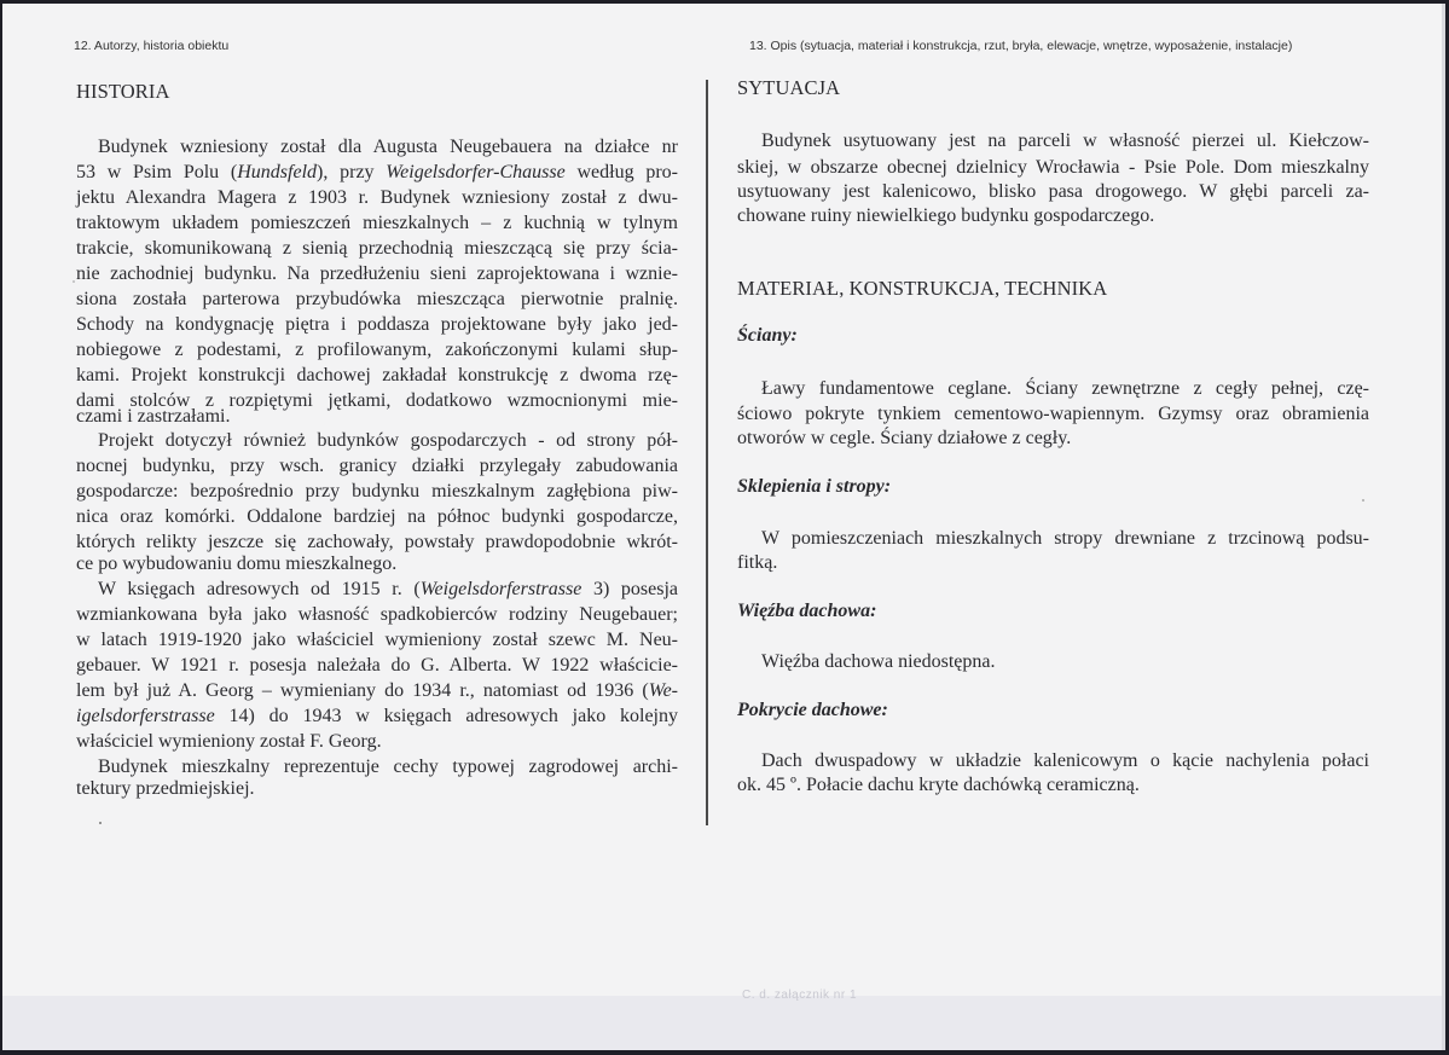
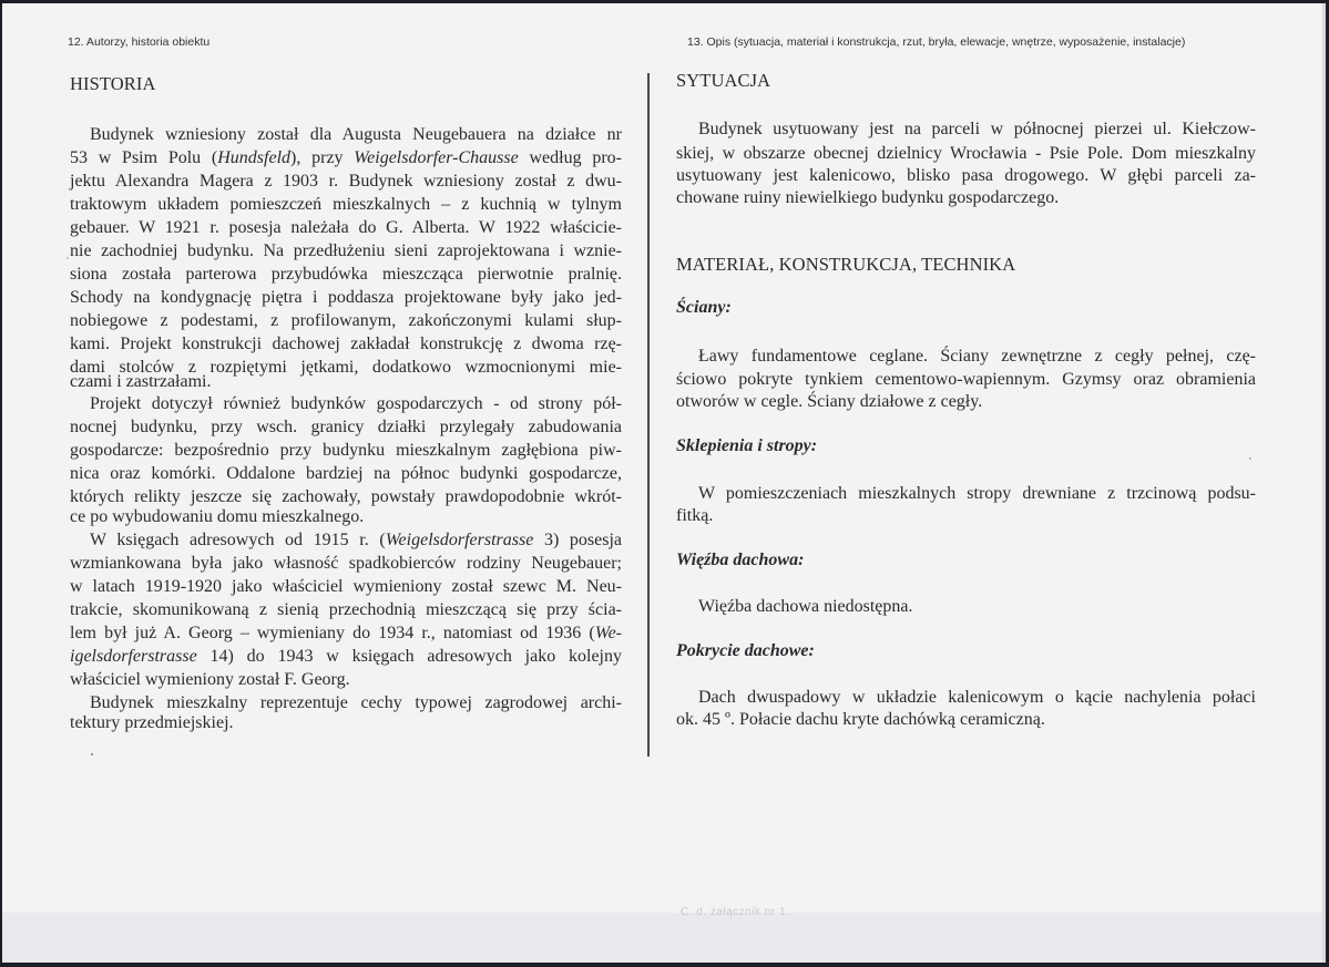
  12. Autorzy, historia obiektu
  HISTORIA
  Budynek wzniesiony został dla Augusta Neugebauera na działce nr
  53 w Psim Polu (Hundsfeld), przy Weigelsdorfer-Chausse według pro-
  jektu Alexandra Magera z 1903 r. Budynek wzniesiony został z dwu-
  traktowym układem pomieszczeń mieszkalnych – z kuchnią w tylnym
- trakcie, skomunikowaną z sienią przechodnią mieszczącą się przy ścia-
+ gebauer. W 1921 r. posesja należała do G. Alberta. W 1922 właścicie-
  nie zachodniej budynku. Na przedłużeniu sieni zaprojektowana i wznie-
  siona została parterowa przybudówka mieszcząca pierwotnie pralnię.
  Schody na kondygnację piętra i poddasza projektowane były jako jed-
  nobiegowe z podestami, z profilowanym, zakończonymi kulami słup-
  kami. Projekt konstrukcji dachowej zakładał konstrukcję z dwoma rzę-
  dami stolców z rozpiętymi jętkami, dodatkowo wzmocnionymi mie-
  czami i zastrzałami.
  Projekt dotyczył również budynków gospodarczych - od strony pół-
  nocnej budynku, przy wsch. granicy działki przylegały zabudowania
  gospodarcze: bezpośrednio przy budynku mieszkalnym zagłębiona piw-
  nica oraz komórki. Oddalone bardziej na północ budynki gospodarcze,
  których relikty jeszcze się zachowały, powstały prawdopodobnie wkrót-
  ce po wybudowaniu domu mieszkalnego.
  W księgach adresowych od 1915 r. (Weigelsdorferstrasse 3) posesja
  wzmiankowana była jako własność spadkobierców rodziny Neugebauer;
  w latach 1919-1920 jako właściciel wymieniony został szewc M. Neu-
- gebauer. W 1921 r. posesja należała do G. Alberta. W 1922 właścicie-
+ trakcie, skomunikowaną z sienią przechodnią mieszczącą się przy ścia-
  lem był już A. Georg – wymieniany do 1934 r., natomiast od 1936 (We-
  igelsdorferstrasse 14) do 1943 w księgach adresowych jako kolejny
  właściciel wymieniony został F. Georg.
  Budynek mieszkalny reprezentuje cechy typowej zagrodowej archi-
  tektury przedmiejskiej.
  13. Opis (sytuacja, materiał i konstrukcja, rzut, bryła, elewacje, wnętrze, wyposażenie, instalacje)
  SYTUACJA
- Budynek usytuowany jest na parceli w własność pierzei ul. Kiełczow-
+ Budynek usytuowany jest na parceli w północnej pierzei ul. Kiełczow-
  skiej, w obszarze obecnej dzielnicy Wrocławia - Psie Pole. Dom mieszkalny
  usytuowany jest kalenicowo, blisko pasa drogowego. W głębi parceli za-
  chowane ruiny niewielkiego budynku gospodarczego.
  MATERIAŁ, KONSTRUKCJA, TECHNIKA
  Ściany:
  Ławy fundamentowe ceglane. Ściany zewnętrzne z cegły pełnej, czę-
  ściowo pokryte tynkiem cementowo-wapiennym. Gzymsy oraz obramienia
  otworów w cegle. Ściany działowe z cegły.
  Sklepienia i stropy:
  W pomieszczeniach mieszkalnych stropy drewniane z trzcinową podsu-
  fitką.
  Więźba dachowa:
  Więźba dachowa niedostępna.
  Pokrycie dachowe:
  Dach dwuspadowy w układzie kalenicowym o kącie nachylenia połaci
  ok. 45 º. Połacie dachu kryte dachówką ceramiczną.
  C. d. załącznik nr 1
